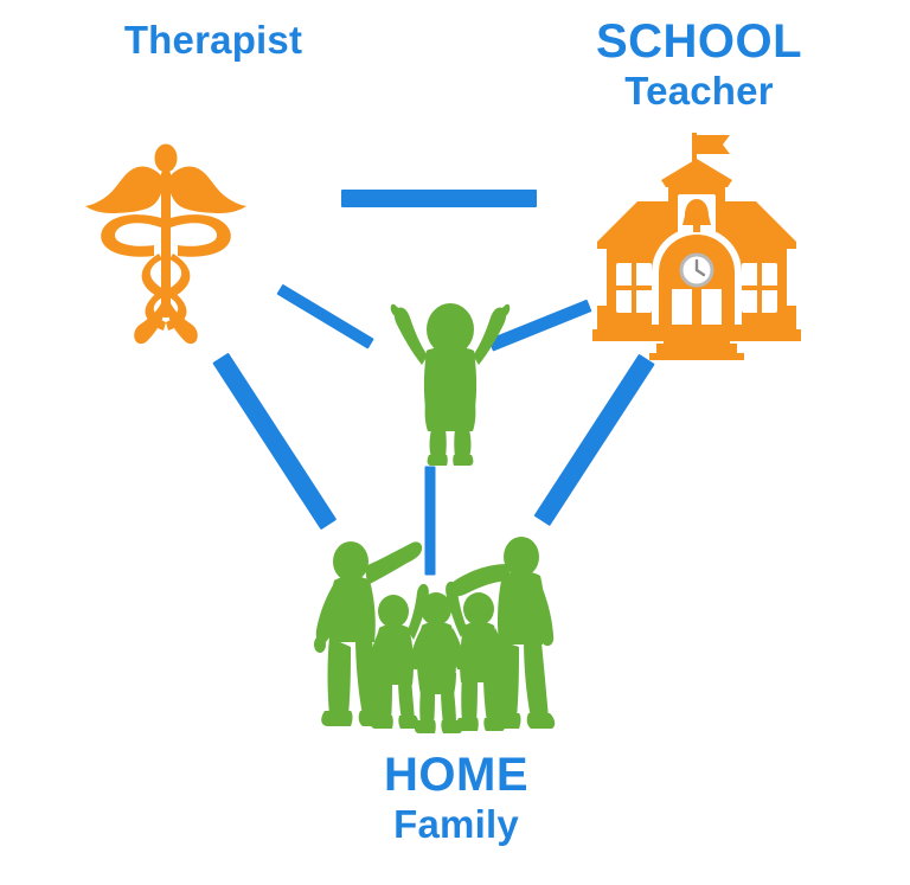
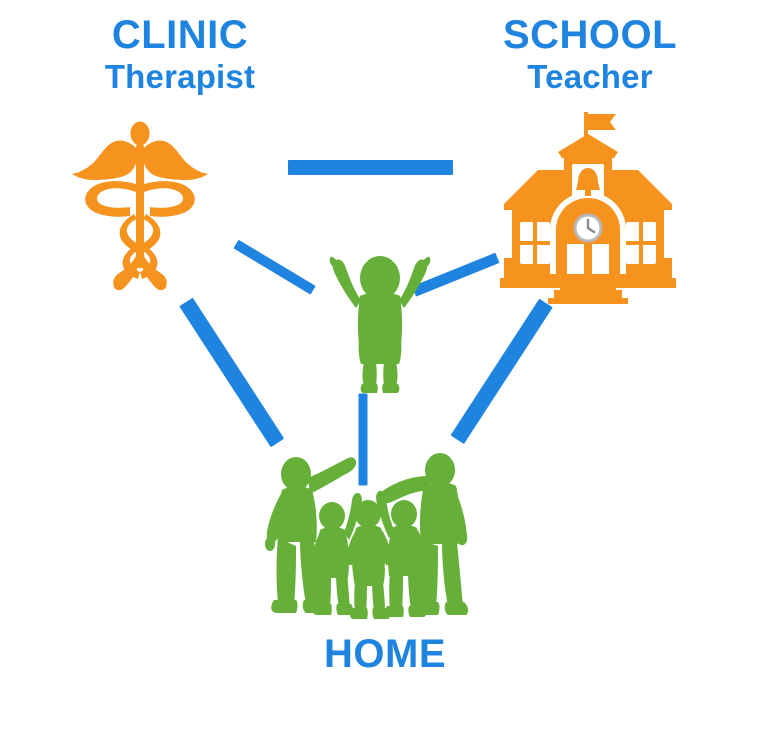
+ CLINIC
  Therapist
  SCHOOL
  Teacher
  HOME
- Family
